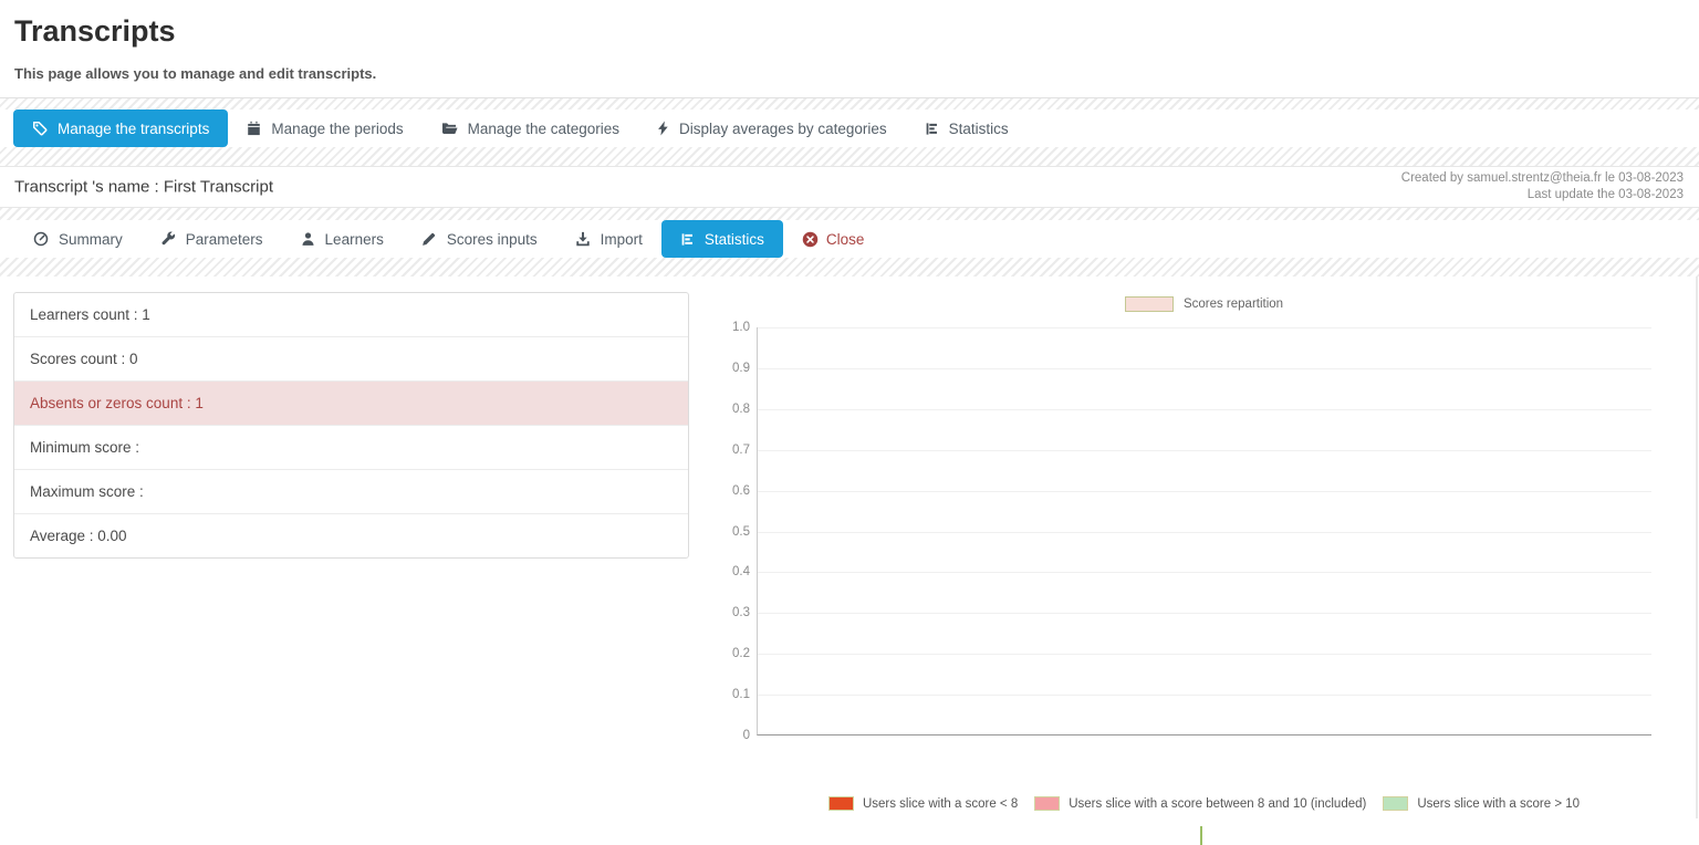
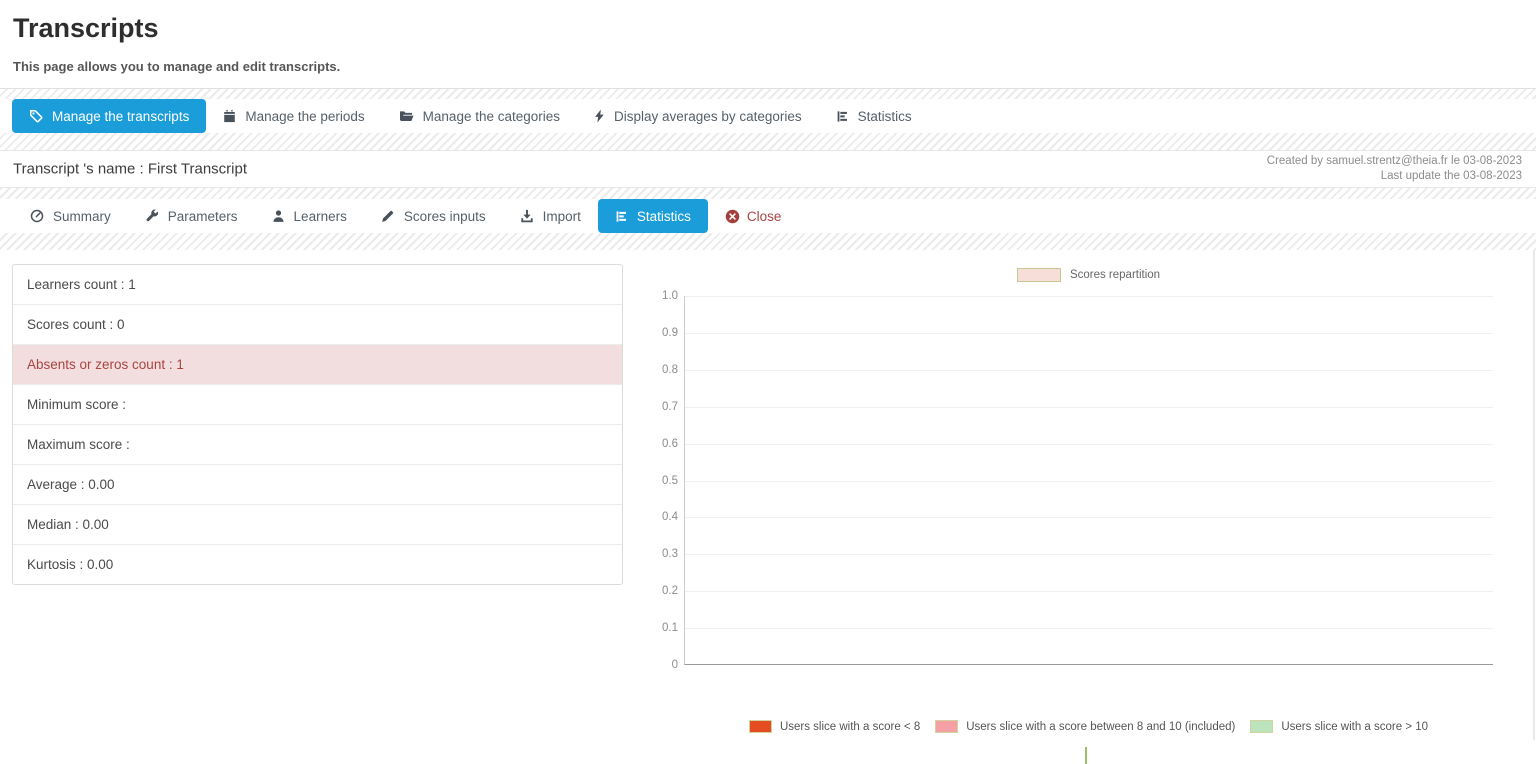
  Transcripts
  This page allows you to manage and edit transcripts.
  Manage the transcripts
  Manage the periods
  Manage the categories
  Display averages by categories
  Statistics
  Transcript 's name : First Transcript
  Created by samuel.strentz@theia.fr le 03-08-2023
  Last update the 03-08-2023
  Summary
  Parameters
  Learners
  Scores inputs
  Import
  Statistics
  Close
  Learners count : 1
  Scores count : 0
  Absents or zeros count : 1
  Minimum score :
  Maximum score :
  Average : 0.00
+ Median : 0.00
+ Kurtosis : 0.00
  Scores repartition
  1.0
  0.9
  0.8
  0.7
  0.6
  0.5
  0.4
  0.3
  0.2
  0.1
  0
  Users slice with a score < 8
  Users slice with a score between 8 and 10 (included)
  Users slice with a score > 10
